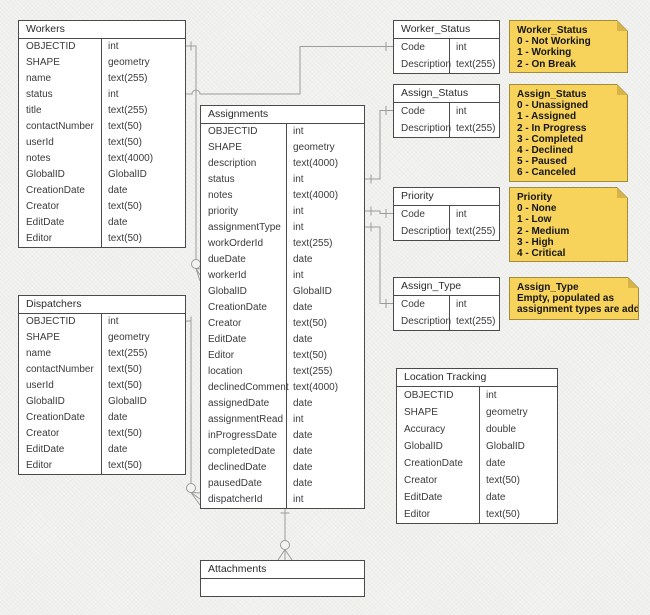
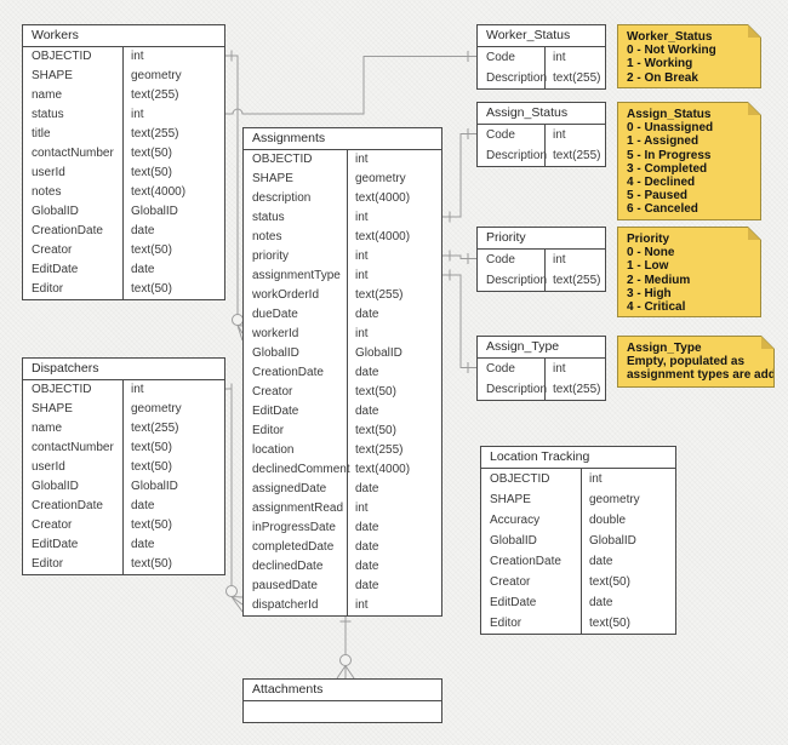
  Workers
  OBJECTID
  int
  SHAPE
  geometry
  name
  text(255)
  status
  int
  title
  text(255)
  contactNumber
  text(50)
  userId
  text(50)
  notes
  text(4000)
  GlobalID
  GlobalID
  CreationDate
  date
  Creator
  text(50)
  EditDate
  date
  Editor
  text(50)
  Dispatchers
  OBJECTID
  int
  SHAPE
  geometry
  name
  text(255)
  contactNumber
  text(50)
  userId
  text(50)
  GlobalID
  GlobalID
  CreationDate
  date
  Creator
  text(50)
  EditDate
  date
  Editor
  text(50)
  Assignments
  OBJECTID
  int
  SHAPE
  geometry
  description
  text(4000)
  status
  int
  notes
  text(4000)
  priority
  int
  assignmentType
  int
  workOrderId
  text(255)
  dueDate
  date
  workerId
  int
  GlobalID
  GlobalID
  CreationDate
  date
  Creator
  text(50)
  EditDate
  date
  Editor
  text(50)
  location
  text(255)
  declinedComment
  text(4000)
  assignedDate
  date
  assignmentRead
  int
  inProgressDate
  date
  completedDate
  date
  declinedDate
  date
  pausedDate
  date
  dispatcherId
  int
  Worker_Status
  Code
  int
  Description
  text(255)
  Assign_Status
  Code
  int
  Description
  text(255)
  Priority
  Code
  int
  Description
  text(255)
  Assign_Type
  Code
  int
  Description
  text(255)
  Location Tracking
  OBJECTID
  int
  SHAPE
  geometry
  Accuracy
  double
  GlobalID
  GlobalID
  CreationDate
  date
  Creator
  text(50)
  EditDate
  date
  Editor
  text(50)
  Attachments
  Worker_Status
  0 - Not Working
  1 - Working
  2 - On Break
  Assign_Status
  0 - Unassigned
  1 - Assigned
- 2 - In Progress
+ 5 - In Progress
  3 - Completed
  4 - Declined
  5 - Paused
  6 - Canceled
  Priority
  0 - None
  1 - Low
  2 - Medium
  3 - High
  4 - Critical
  Assign_Type
  Empty, populated as
  assignment types are add
